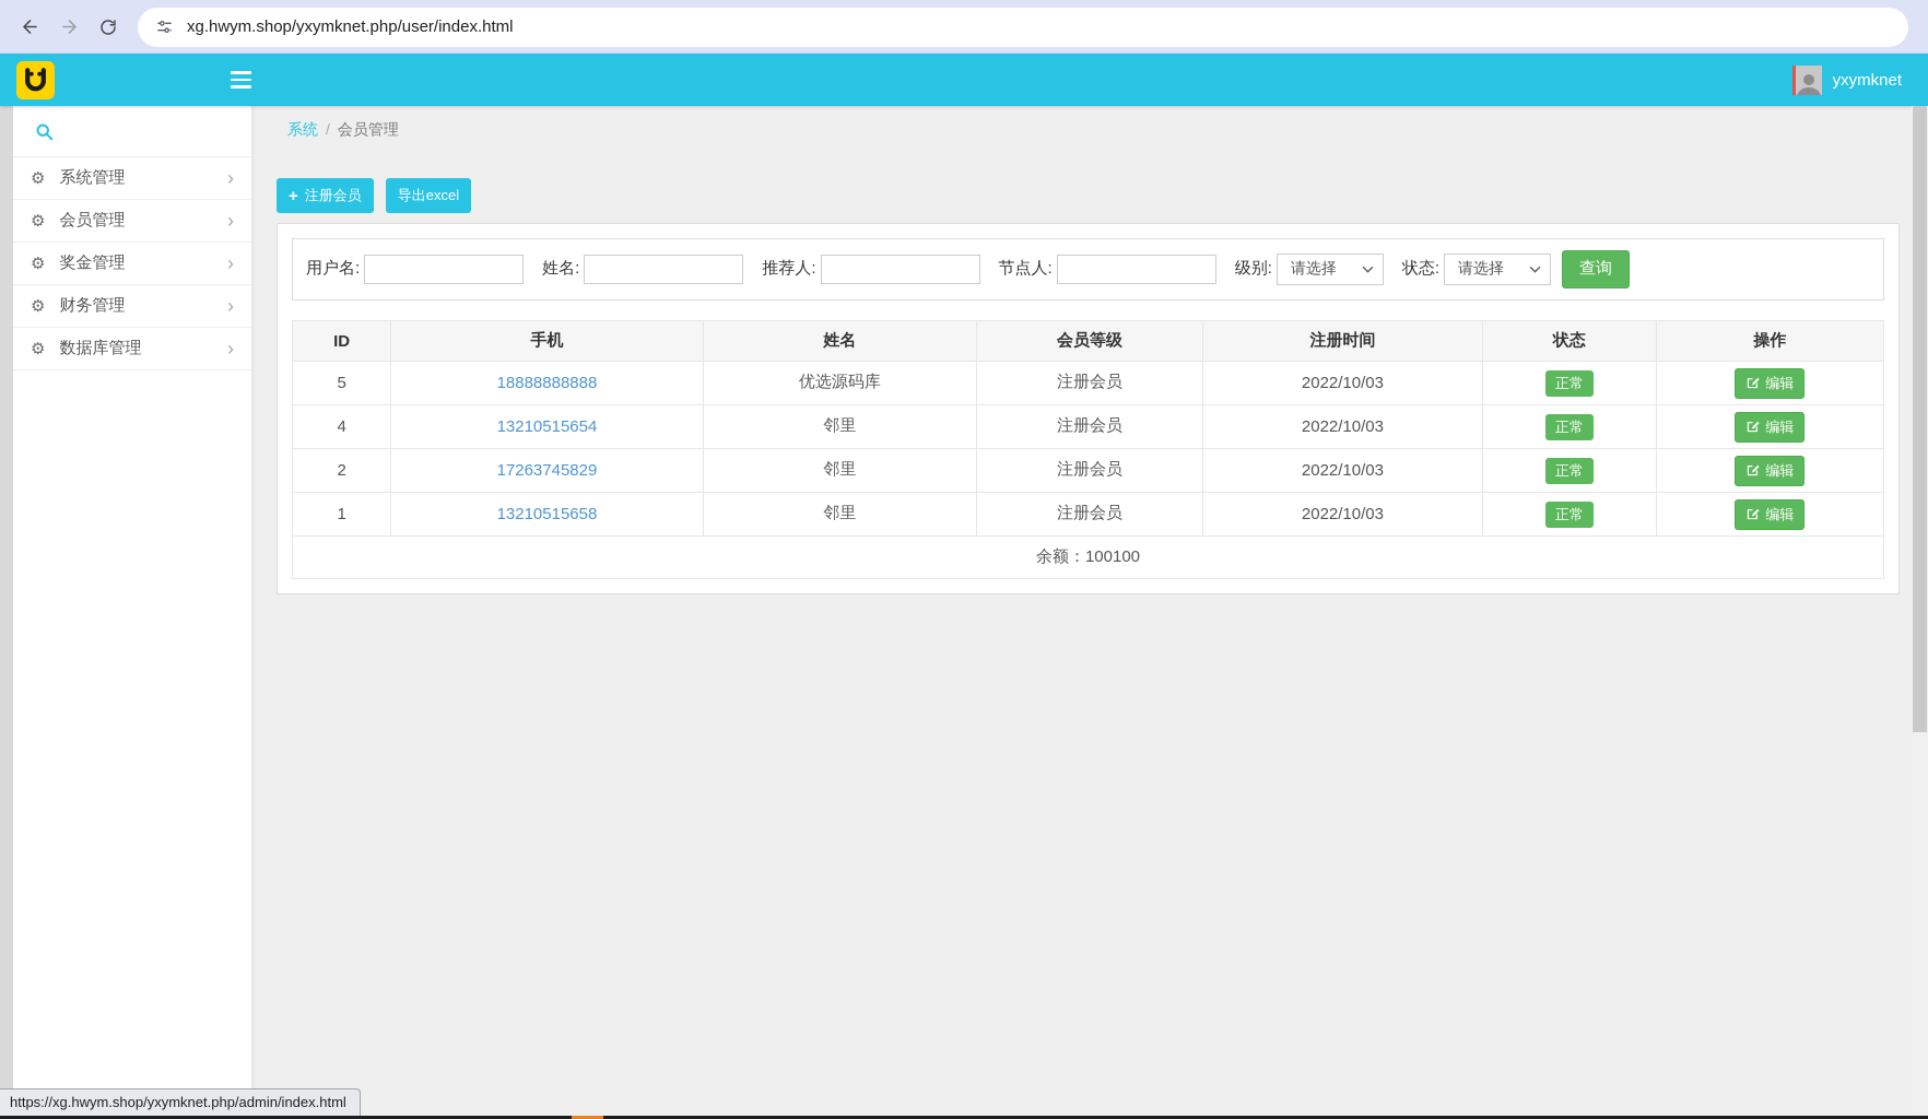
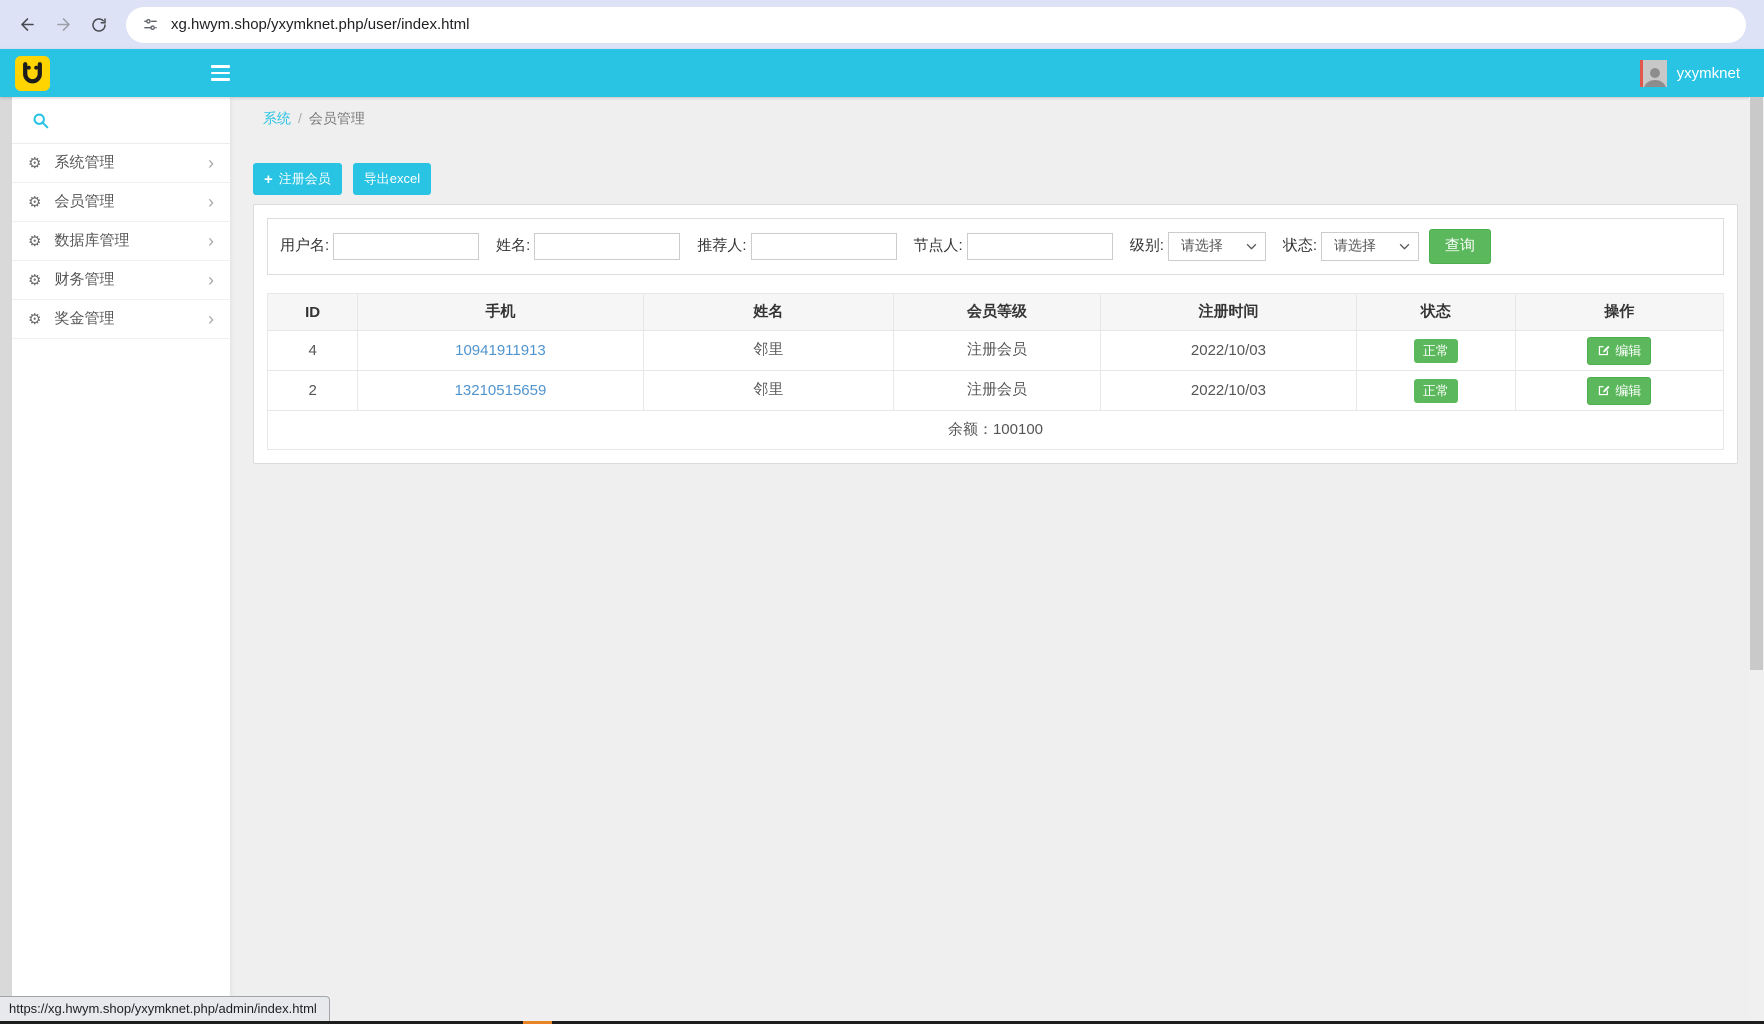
  xg.hwym.shop/yxymknet.php/user/index.html
  yxymknet
  ⚙
  系统管理
  ›
  ⚙
  会员管理
  ›
  ⚙
- 奖金管理
+ 数据库管理
  ›
  ⚙
  财务管理
  ›
  ⚙
- 数据库管理
+ 奖金管理
  ›
  系统 / 会员管理
  +
  注册会员
  导出excel
  用户名:
  姓名:
  推荐人:
  节点人:
  级别:
  请选择
  状态:
  请选择
  查询
  ID	手机	姓名	会员等级	注册时间	状态	操作
- 5	18888888888	优选源码库	注册会员	2022/10/03	正常	编辑
- 4	13210515654	邻里	注册会员	2022/10/03	正常	编辑
+ 4	10941911913	邻里	注册会员	2022/10/03	正常	编辑
- 2	17263745829	邻里	注册会员	2022/10/03	正常	编辑
+ 2	13210515659	邻里	注册会员	2022/10/03	正常	编辑
- 1	13210515658	邻里	注册会员	2022/10/03	正常	编辑
  余额：100100
  https://xg.hwym.shop/yxymknet.php/admin/index.html
